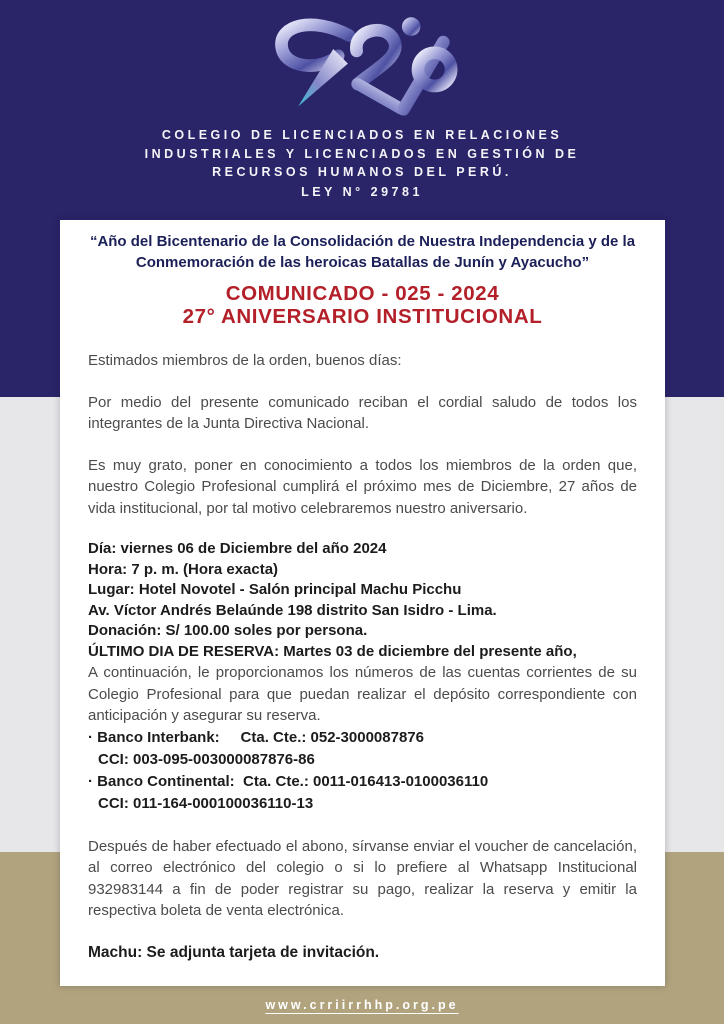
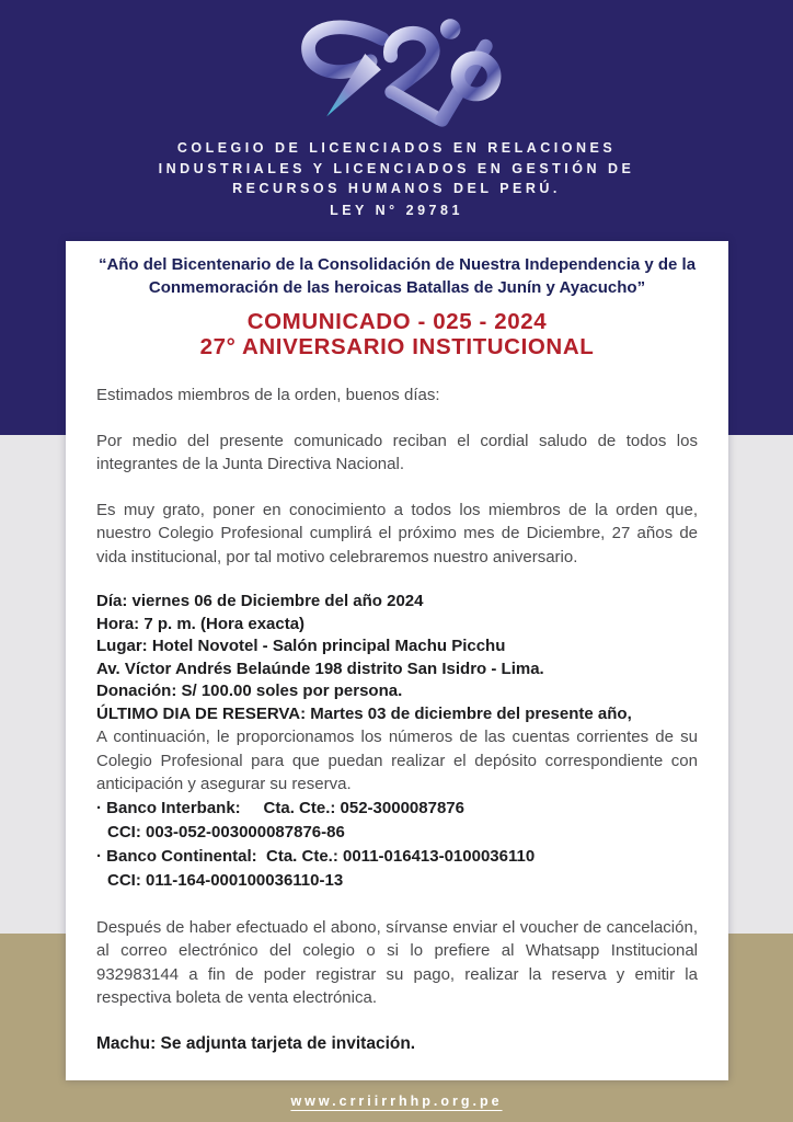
  COLEGIO DE LICENCIADOS EN RELACIONES
  INDUSTRIALES Y LICENCIADOS EN GESTIÓN DE
  RECURSOS HUMANOS DEL PERÚ.
  LEY N° 29781
  “Año del Bicentenario de la Consolidación de Nuestra Independencia y de la
  Conmemoración de las heroicas Batallas de Junín y Ayacucho”
  COMUNICADO - 025 - 2024
  27° ANIVERSARIO INSTITUCIONAL
  Estimados miembros de la orden, buenos días:
  Por medio del presente comunicado reciban el cordial saludo de todos los integrantes de la Junta Directiva Nacional.
  Es muy grato, poner en conocimiento a todos los miembros de la orden que, nuestro Colegio Profesional cumplirá el próximo mes de Diciembre, 27 años de vida institucional, por tal motivo celebraremos nuestro aniversario.
  Día: viernes 06 de Diciembre del año 2024
  Hora: 7 p. m. (Hora exacta)
  Lugar: Hotel Novotel - Salón principal Machu Picchu
  Av. Víctor Andrés Belaúnde 198 distrito San Isidro - Lima.
  Donación: S/ 100.00 soles por persona.
  ÚLTIMO DIA DE RESERVA: Martes 03 de diciembre del presente año,
  A continuación, le proporcionamos los números de las cuentas corrientes de su Colegio Profesional para que puedan realizar el depósito correspondiente con anticipación y asegurar su reserva.
  · Banco Interbank: Cta. Cte.: 052-3000087876
- CCI: 003-095-003000087876-86
+ CCI: 003-052-003000087876-86
  · Banco Continental: Cta. Cte.: 0011-016413-0100036110
  CCI: 011-164-000100036110-13
  Después de haber efectuado el abono, sírvanse enviar el voucher de cancelación, al correo electrónico del colegio o si lo prefiere al Whatsapp Institucional 932983144 a fin de poder registrar su pago, realizar la reserva y emitir la respectiva boleta de venta electrónica.
  Machu: Se adjunta tarjeta de invitación.
  www.crriirrhhp.org.pe
